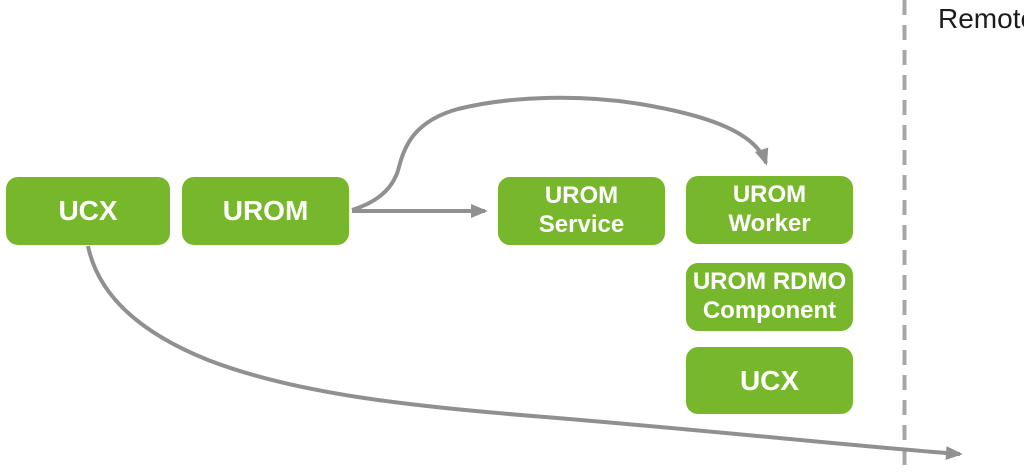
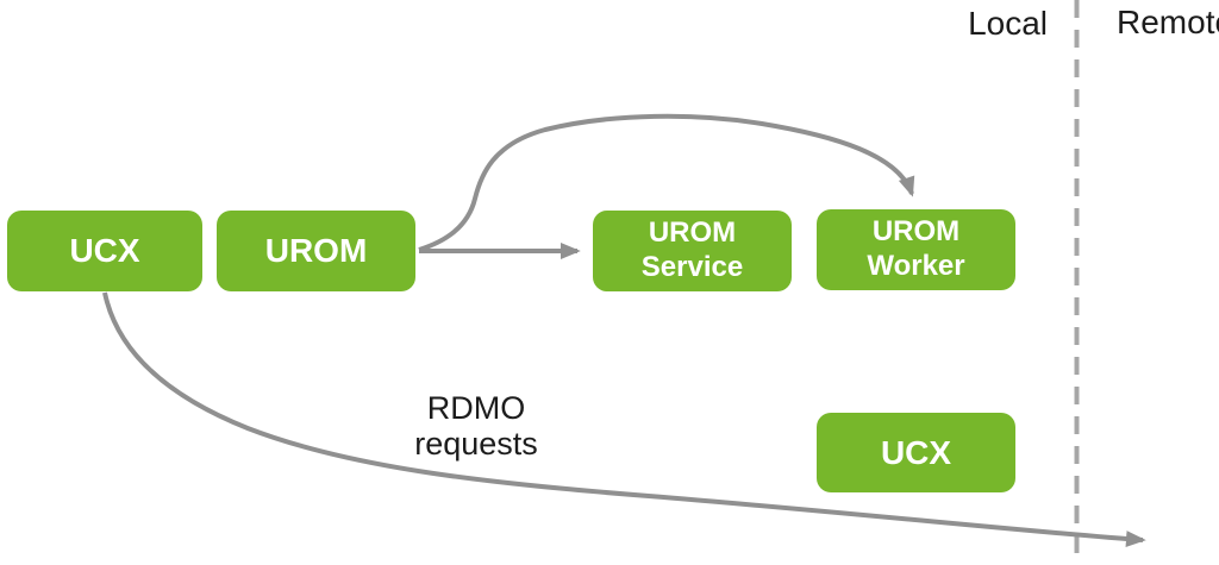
  UCX
  UROM
  UROM
  Service
  UROM
  Worker
- UROM RDMO
- Component
  UCX
+ RDMO
+ requests
+ Local
  Remot
